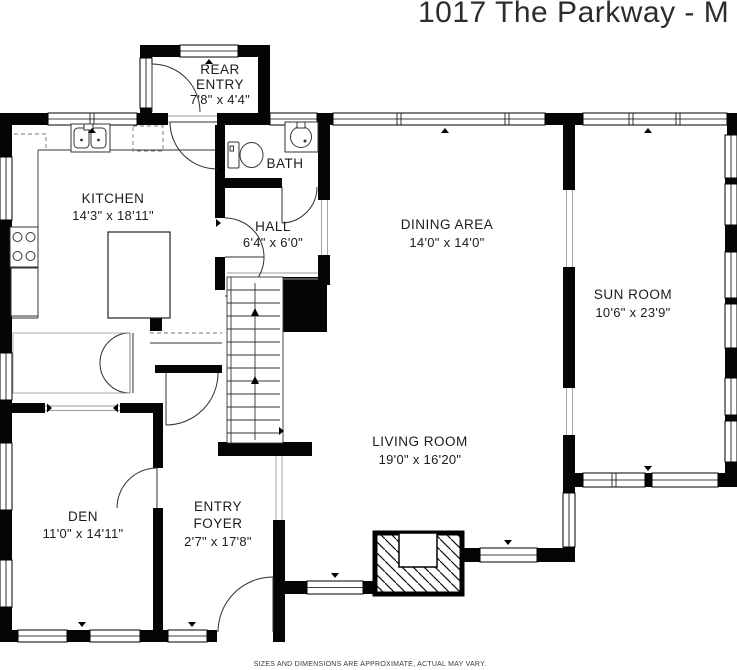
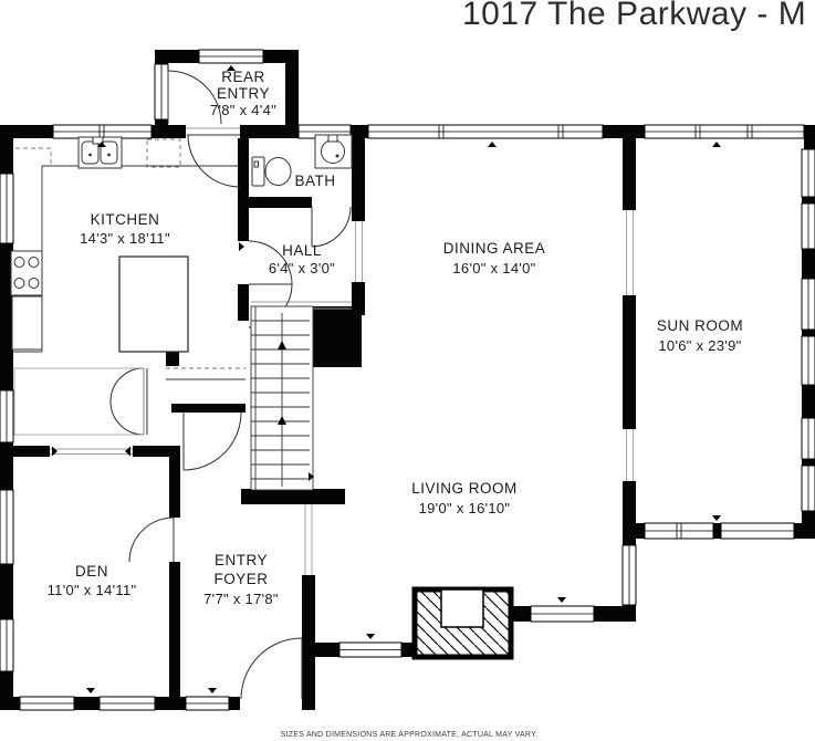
  1017 The Parkway - M
  REAR
  ENTRY
  7'8" x 4'4"
  KITCHEN
  14'3" x 18'11"
  BATH
  HALL
- 6'4" x 6'0"
+ 6'4" x 3'0"
  DINING AREA
- 14'0" x 14'0"
+ 16'0" x 14'0"
  SUN ROOM
  10'6" x 23'9"
  LIVING ROOM
- 19'0" x 16'20"
+ 19'0" x 16'10"
  DEN
  11'0" x 14'11"
  ENTRY
  FOYER
- 2'7" x 17'8"
+ 7'7" x 17'8"
